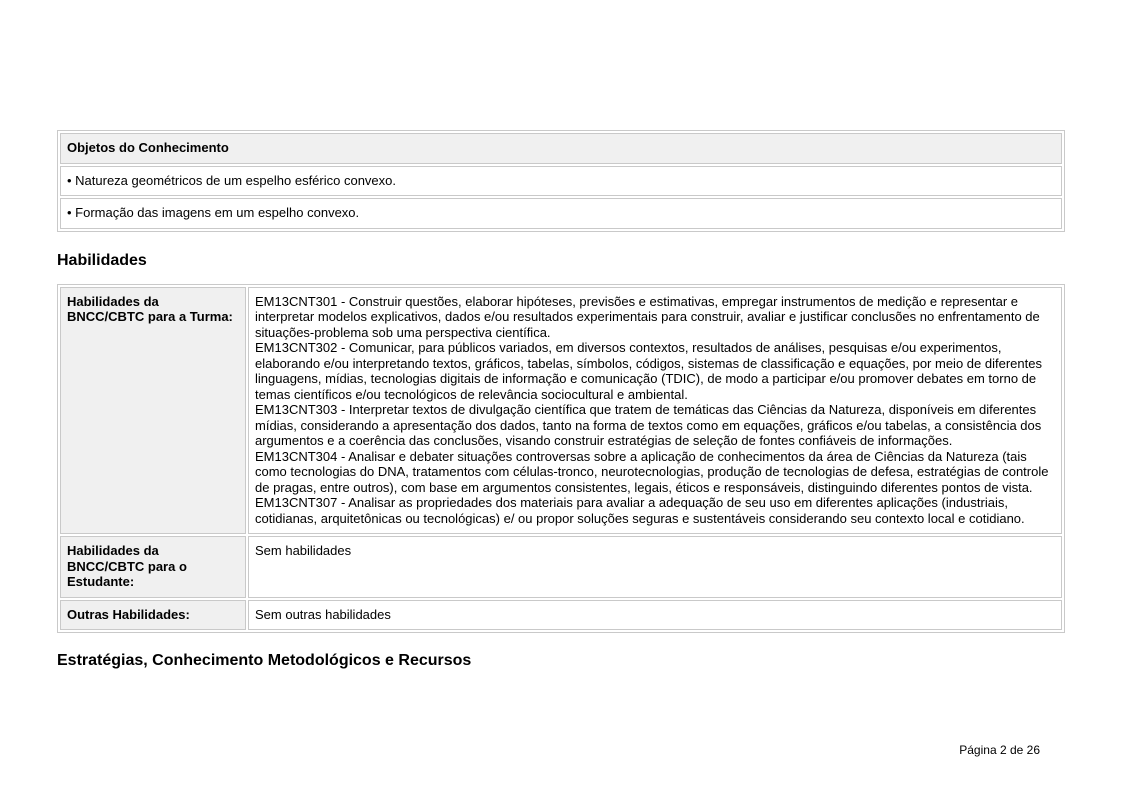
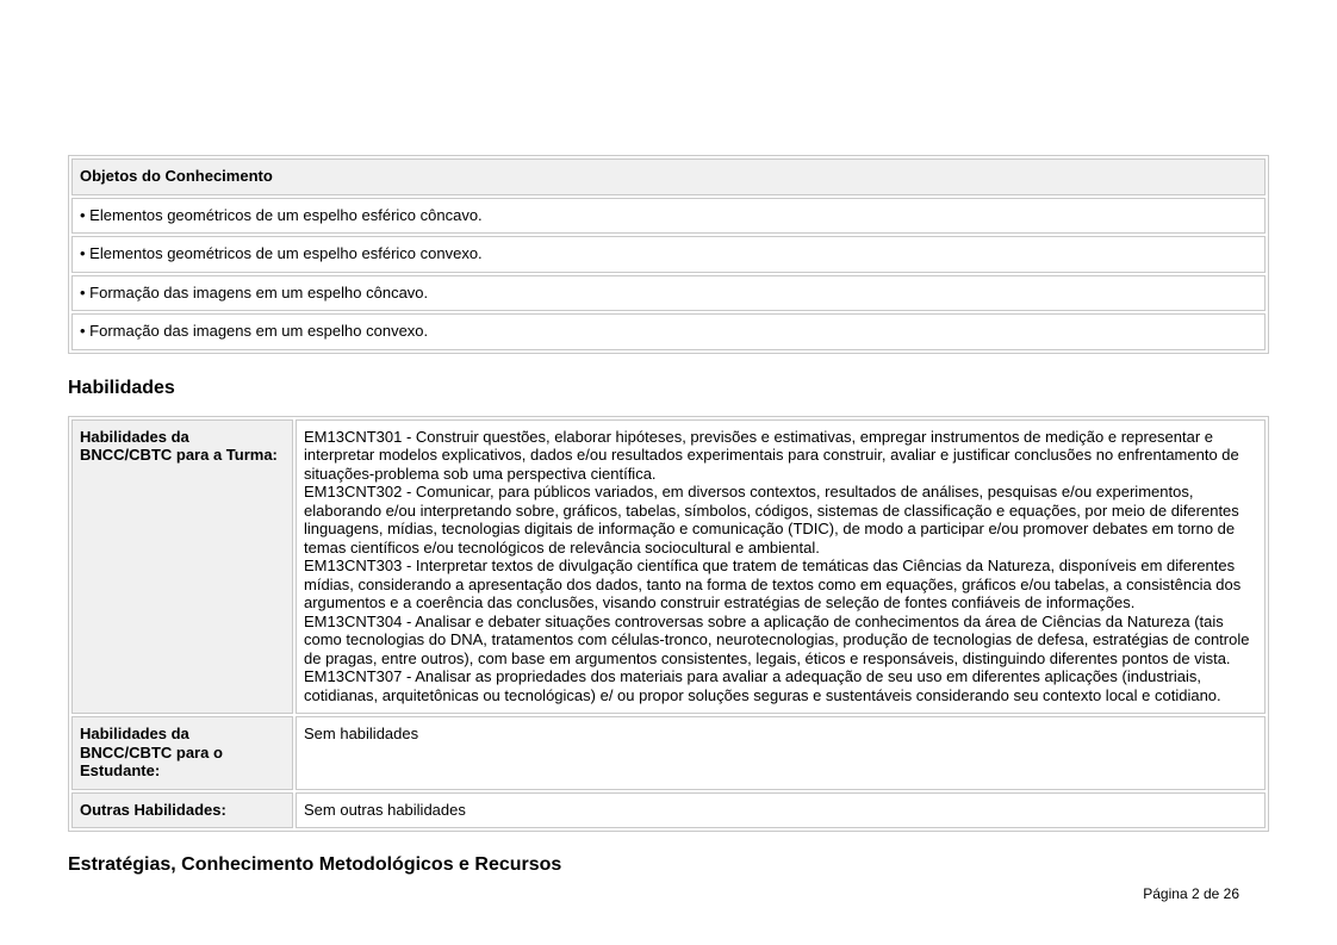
  Objetos do Conhecimento
+ • Elementos geométricos de um espelho esférico côncavo.
- • Natureza geométricos de um espelho esférico convexo.
+ • Elementos geométricos de um espelho esférico convexo.
+ • Formação das imagens em um espelho côncavo.
  • Formação das imagens em um espelho convexo.
  Habilidades
- Habilidades da BNCC/CBTC para a Turma:	EM13CNT301 - Construir questões, elaborar hipóteses, previsões e estimativas, empregar instrumentos de medição e representar e interpretar modelos explicativos, dados e/ou resultados experimentais para construir, avaliar e justificar conclusões no enfrentamento de situações-problema sob uma perspectiva científica. EM13CNT302 - Comunicar, para públicos variados, em diversos contextos, resultados de análises, pesquisas e/ou experimentos, elaborando e/ou interpretando textos, gráficos, tabelas, símbolos, códigos, sistemas de classificação e equações, por meio de diferentes linguagens, mídias, tecnologias digitais de informação e comunicação (TDIC), de modo a participar e/ou promover debates em torno de temas científicos e/ou tecnológicos de relevância sociocultural e ambiental. EM13CNT303 - Interpretar textos de divulgação científica que tratem de temáticas das Ciências da Natureza, disponíveis em diferentes mídias, considerando a apresentação dos dados, tanto na forma de textos como em equações, gráficos e/ou tabelas, a consistência dos argumentos e a coerência das conclusões, visando construir estratégias de seleção de fontes confiáveis de informações. EM13CNT304 - Analisar e debater situações controversas sobre a aplicação de conhecimentos da área de Ciências da Natureza (tais como tecnologias do DNA, tratamentos com células-tronco, neurotecnologias, produção de tecnologias de defesa, estratégias de controle de pragas, entre outros), com base em argumentos consistentes, legais, éticos e responsáveis, distinguindo diferentes pontos de vista. EM13CNT307 - Analisar as propriedades dos materiais para avaliar a adequação de seu uso em diferentes aplicações (industriais, cotidianas, arquitetônicas ou tecnológicas) e/ ou propor soluções seguras e sustentáveis considerando seu contexto local e cotidiano.
+ Habilidades da BNCC/CBTC para a Turma:	EM13CNT301 - Construir questões, elaborar hipóteses, previsões e estimativas, empregar instrumentos de medição e representar e interpretar modelos explicativos, dados e/ou resultados experimentais para construir, avaliar e justificar conclusões no enfrentamento de situações-problema sob uma perspectiva científica. EM13CNT302 - Comunicar, para públicos variados, em diversos contextos, resultados de análises, pesquisas e/ou experimentos, elaborando e/ou interpretando sobre, gráficos, tabelas, símbolos, códigos, sistemas de classificação e equações, por meio de diferentes linguagens, mídias, tecnologias digitais de informação e comunicação (TDIC), de modo a participar e/ou promover debates em torno de temas científicos e/ou tecnológicos de relevância sociocultural e ambiental. EM13CNT303 - Interpretar textos de divulgação científica que tratem de temáticas das Ciências da Natureza, disponíveis em diferentes mídias, considerando a apresentação dos dados, tanto na forma de textos como em equações, gráficos e/ou tabelas, a consistência dos argumentos e a coerência das conclusões, visando construir estratégias de seleção de fontes confiáveis de informações. EM13CNT304 - Analisar e debater situações controversas sobre a aplicação de conhecimentos da área de Ciências da Natureza (tais como tecnologias do DNA, tratamentos com células-tronco, neurotecnologias, produção de tecnologias de defesa, estratégias de controle de pragas, entre outros), com base em argumentos consistentes, legais, éticos e responsáveis, distinguindo diferentes pontos de vista. EM13CNT307 - Analisar as propriedades dos materiais para avaliar a adequação de seu uso em diferentes aplicações (industriais, cotidianas, arquitetônicas ou tecnológicas) e/ ou propor soluções seguras e sustentáveis considerando seu contexto local e cotidiano.
  Habilidades da BNCC/CBTC para o Estudante:	Sem habilidades
  Outras Habilidades:	Sem outras habilidades
  Estratégias, Conhecimento Metodológicos e Recursos
  Página 2 de 26
